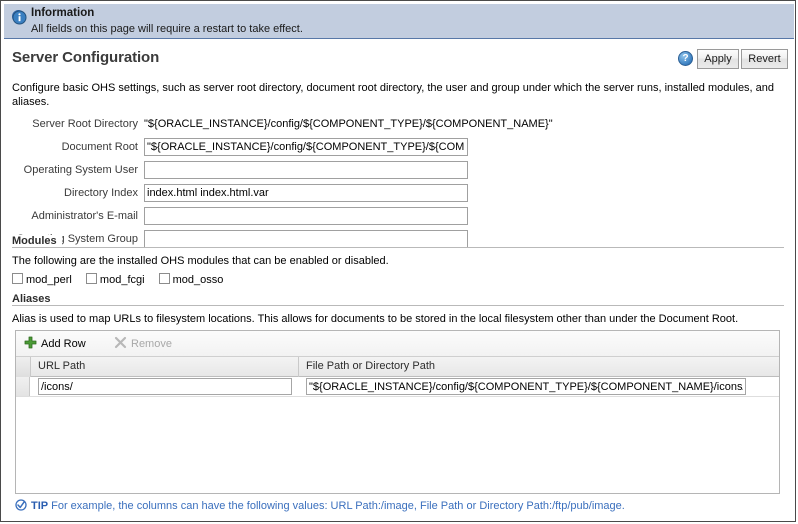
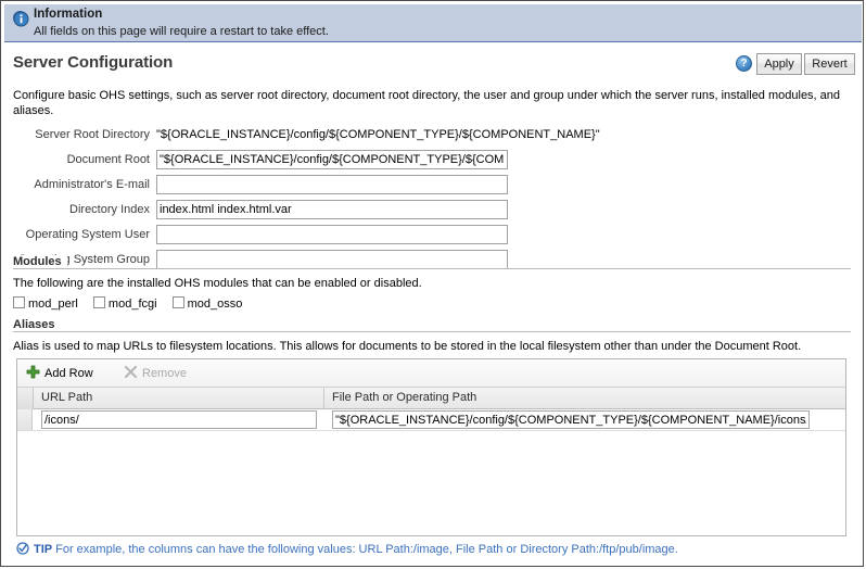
  Information
  All fields on this page will require a restart to take effect.
  Server Configuration
  ?
  Apply
  Revert
  Configure basic OHS settings, such as server root directory, document root directory, the user and group under which the server runs, installed modules, and aliases.
  Server Root Directory
  "${ORACLE_INSTANCE}/config/${COMPONENT_TYPE}/${COMPONENT_NAME}"
  Document Root
  "${ORACLE_INSTANCE}/config/${COMPONENT_TYPE}/${COM
- Operating System User
+ Administrator's E-mail
  Directory Index
  index.html index.html.var
- Administrator's E-mail
+ Operating System User
  Modules
  The following are the installed OHS modules that can be enabled or disabled.
  mod_perl mod_fcgi mod_osso
  Aliases
  Alias is used to map URLs to filesystem locations. This allows for documents to be stored in the local filesystem other than under the Document Root.
  Add Row
  Remove
  URL Path
- File Path or Directory Path
+ File Path or Operating Path
  /icons/
  "${ORACLE_INSTANCE}/config/${COMPONENT_TYPE}/${COMPONENT_NAME}/icons
  TIP For example, the columns can have the following values: URL Path:/image, File Path or Directory Path:/ftp/pub/image.
